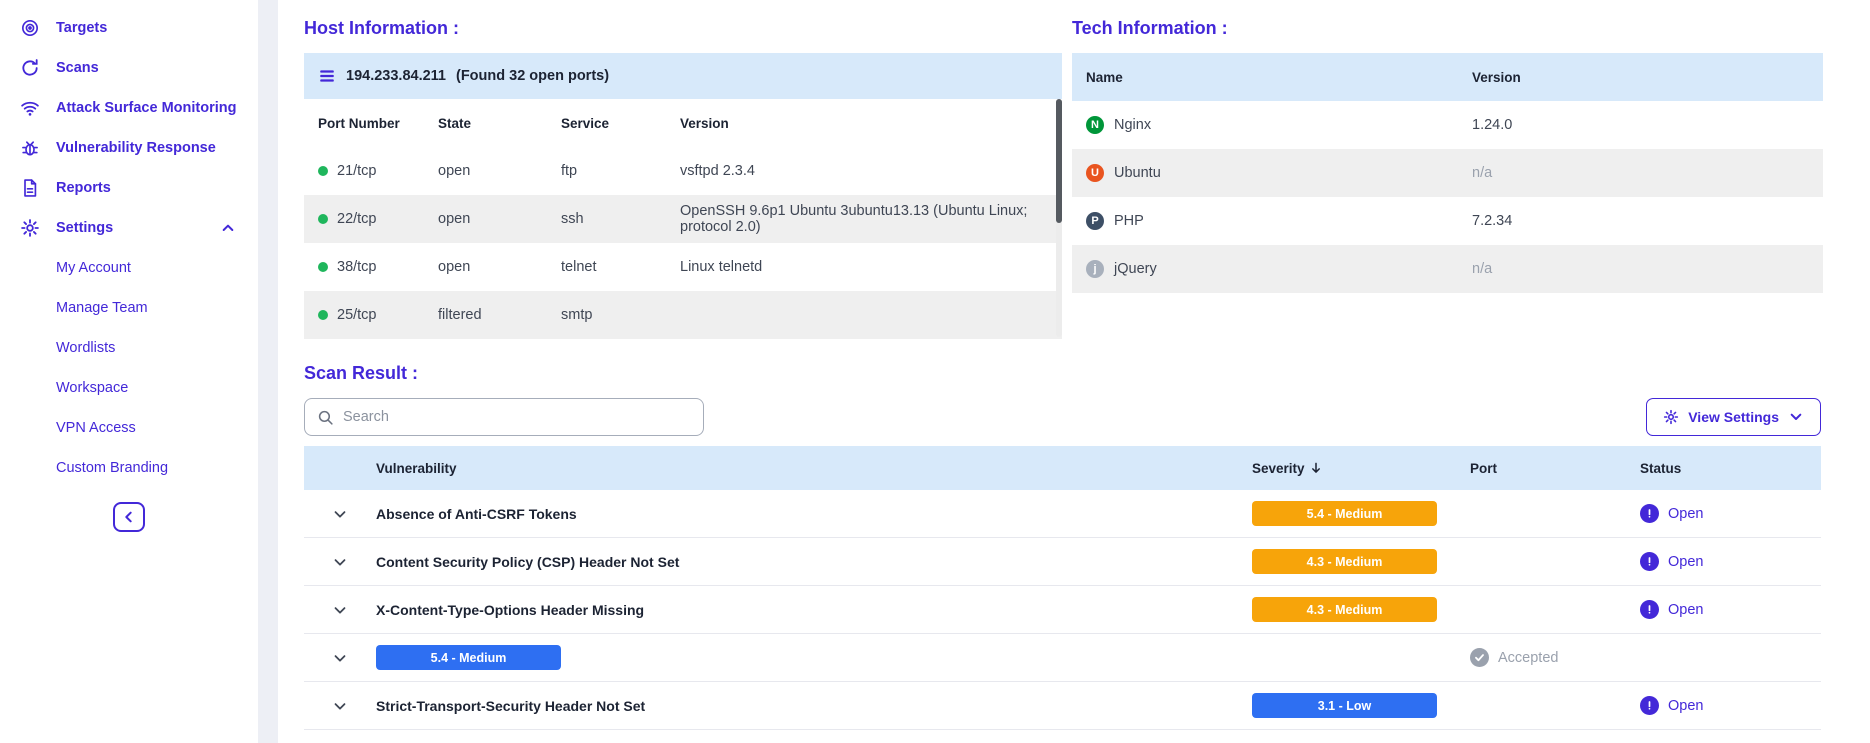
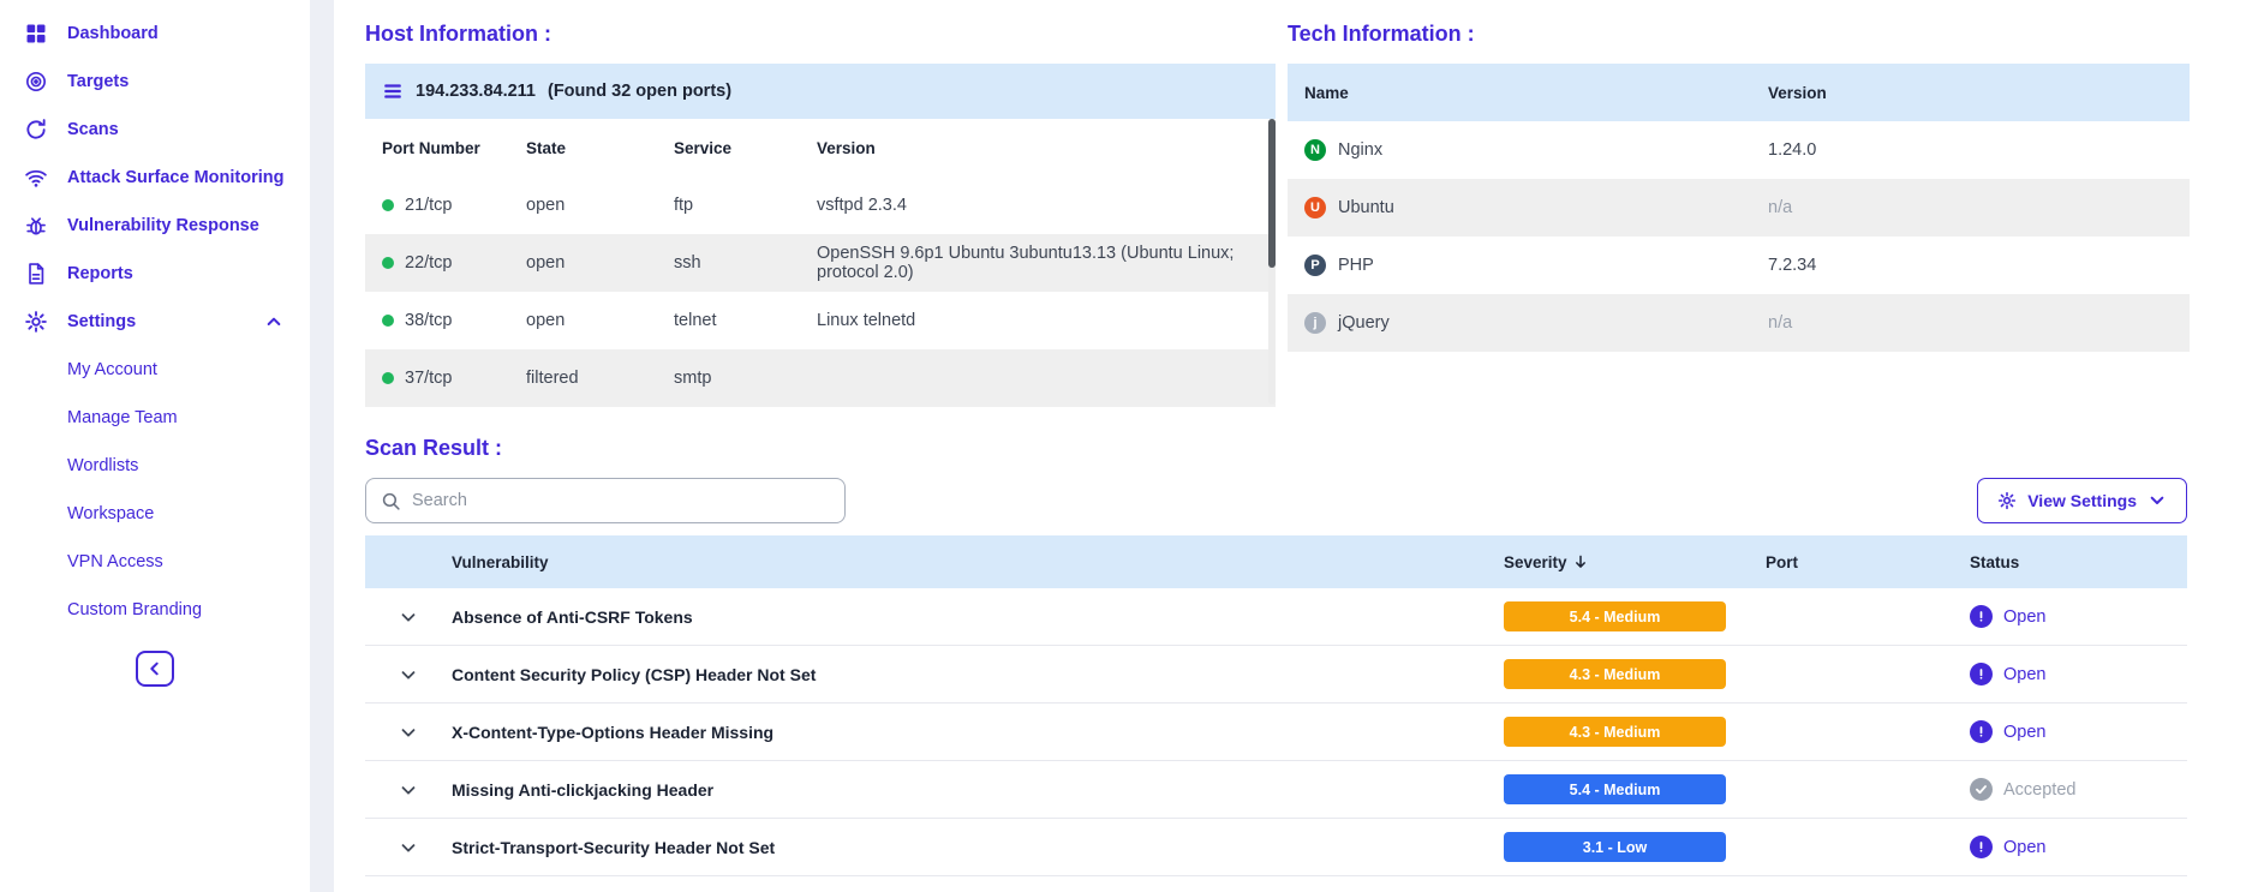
+ Dashboard
  Targets
  Scans
  Attack Surface Monitoring
  Vulnerability Response
  Reports
  Settings
  My Account
  Manage Team
  Wordlists
  Workspace
  VPN Access
  Custom Branding
  Host Information :
  194.233.84.211
  (Found 32 open ports)
  Port Number
  State
  Service
  Version
  21/tcp
  open
  ftp
  vsftpd 2.3.4
  22/tcp
  open
  ssh
  OpenSSH 9.6p1 Ubuntu 3ubuntu13.13 (Ubuntu Linux; protocol 2.0)
  38/tcp
  open
  telnet
  Linux telnetd
- 25/tcp
+ 37/tcp
  filtered
  smtp
  Tech Information :
  Name
  Version
  N
  Nginx
  1.24.0
  U
  Ubuntu
  n/a
  P
  PHP
  7.2.34
  j
  jQuery
  n/a
  Scan Result :
  Search
  View Settings
  Vulnerability
  Severity
  Port
  Status
  Absence of Anti-CSRF Tokens
  5.4 - Medium
  Open
  Content Security Policy (CSP) Header Not Set
  4.3 - Medium
  Open
  X-Content-Type-Options Header Missing
  4.3 - Medium
  Open
+ Missing Anti-clickjacking Header
  5.4 - Medium
  Accepted
  Strict-Transport-Security Header Not Set
  3.1 - Low
  Open
